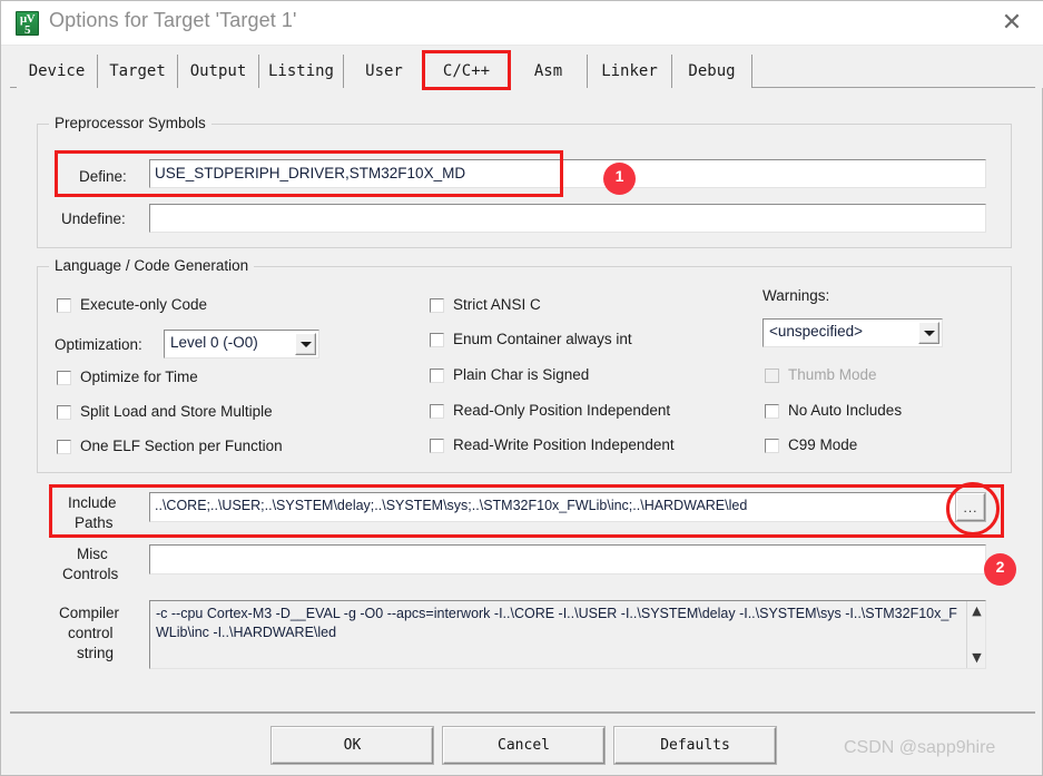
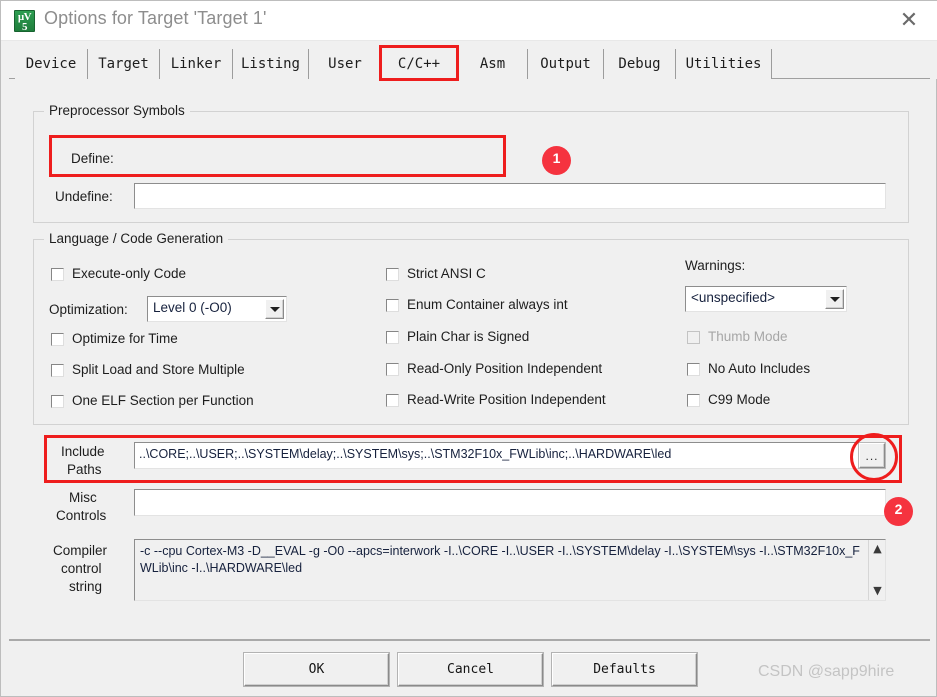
  µV
  5
  Options for Target 'Target 1'
  ✕
  Device
  Target
- Output
+ Linker
  Listing
  User
  C/C++
  Asm
- Linker
+ Output
  Debug
+ Utilities
  Preprocessor Symbols
  Define:
- USE_STDPERIPH_DRIVER,STM32F10X_MD
  Undefine:
  1
  Language / Code Generation
  Execute-only Code
  Optimization:
  Level 0 (-O0)
  Optimize for Time
  Split Load and Store Multiple
  One ELF Section per Function
  Strict ANSI C
  Enum Container always int
  Plain Char is Signed
  Read-Only Position Independent
  Read-Write Position Independent
  Warnings:
  <unspecified>
  Thumb Mode
  No Auto Includes
  C99 Mode
  Include
  Paths
  ..\CORE;..\USER;..\SYSTEM\delay;..\SYSTEM\sys;..\STM32F10x_FWLib\inc;..\HARDWARE\led
  ...
  Misc
  Controls
  2
  Compiler
  control
  string
  -c --cpu Cortex-M3 -D__EVAL -g -O0 --apcs=interwork -I..\CORE -I..\USER -I..\SYSTEM\delay -I..\SYSTEM\sys -I..\STM32F10x_FWLib\inc -I..\HARDWARE\led
  ▲
  ▼
  OK
  Cancel
  Defaults
  CSDN @sapp9hire
